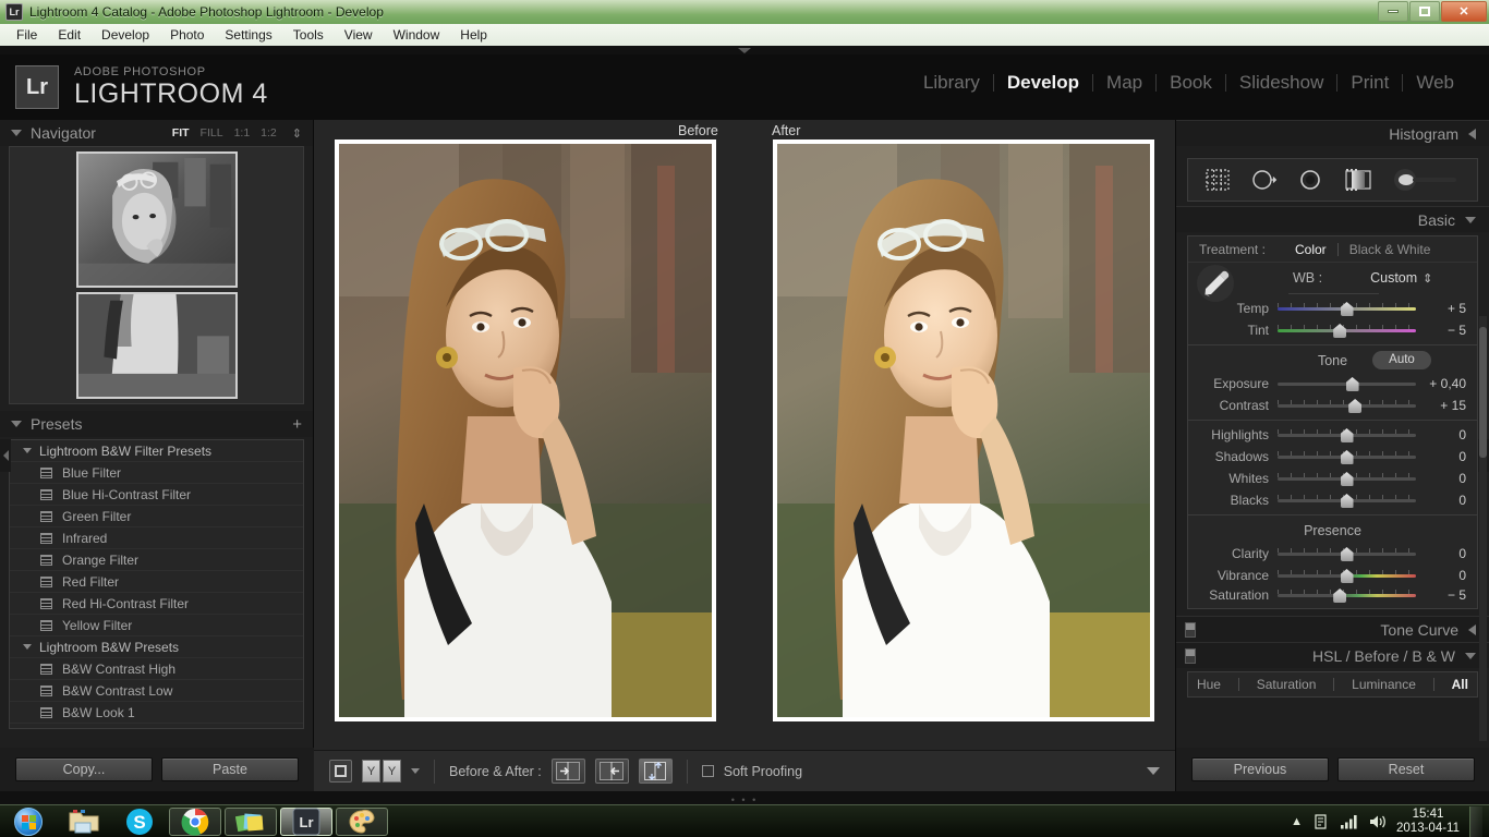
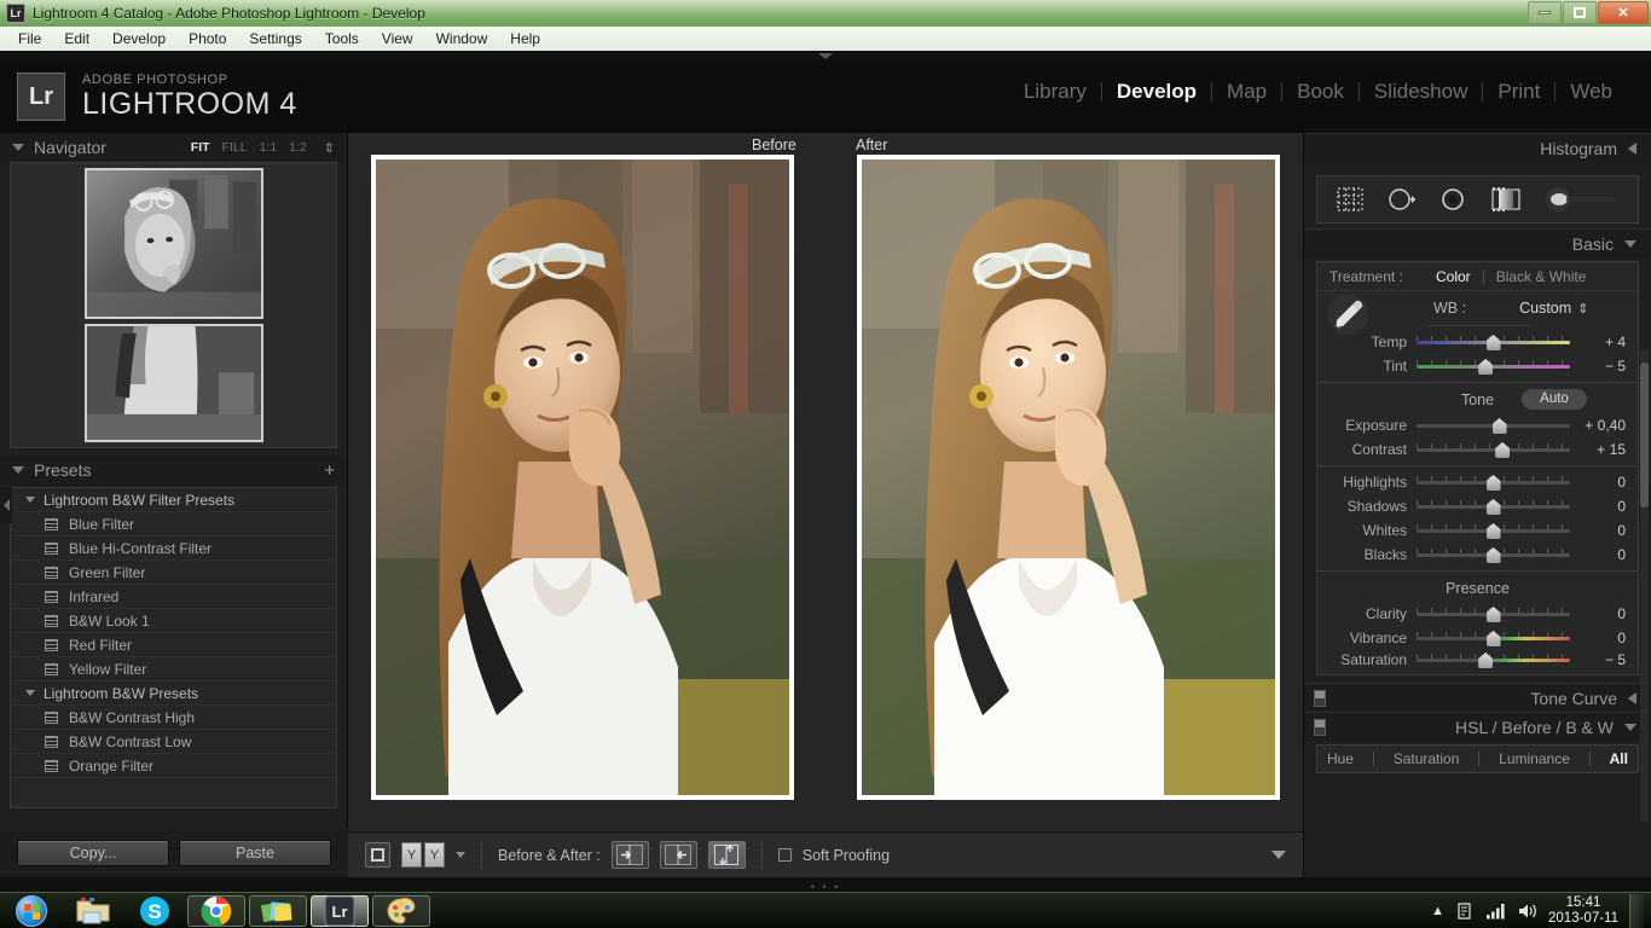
  Lr
  Lightroom 4 Catalog - Adobe Photoshop Lightroom - Develop
  ✕
  File
  Edit
  Develop
  Photo
  Settings
  Tools
  View
  Window
  Help
  Lr
  ADOBE PHOTOSHOP
  LIGHTROOM 4
  Library
  Develop
  Map
  Book
  Slideshow
  Print
  Web
  Navigator
  FIT
  FILL
  1:1
  1:2
  ⇕
  Presets
  +
  Lightroom B&W Filter Presets
  Blue Filter
  Blue Hi-Contrast Filter
  Green Filter
  Infrared
- Orange Filter
+ B&W Look 1
  Red Filter
- Red Hi-Contrast Filter
  Yellow Filter
  Lightroom B&W Presets
  B&W Contrast High
  B&W Contrast Low
- B&W Look 1
+ Orange Filter
  Copy...
  Paste
  Before
  After
  Y
  Y
  Before & After :
  Soft Proofing
  Histogram
  Basic
  Treatment :
  Color
  Black & White
  WB :
  Custom
  ⇕
  Temp
- + 5
+ + 4
  Tint
  − 5
  Tone
  Auto
  Exposure
  + 0,40
  Contrast
  + 15
  Highlights
  0
  Shadows
  0
  Whites
  0
  Blacks
  0
  Presence
  Clarity
  0
  Vibrance
  0
  Saturation
  − 5
  Tone Curve
  HSL / Before / B & W
  Hue
  Saturation
  Luminance
  All
- Previous
- Reset
  • • •
  S
  Lr
  ▲
  15:41
- 2013-04-11
+ 2013-07-11
